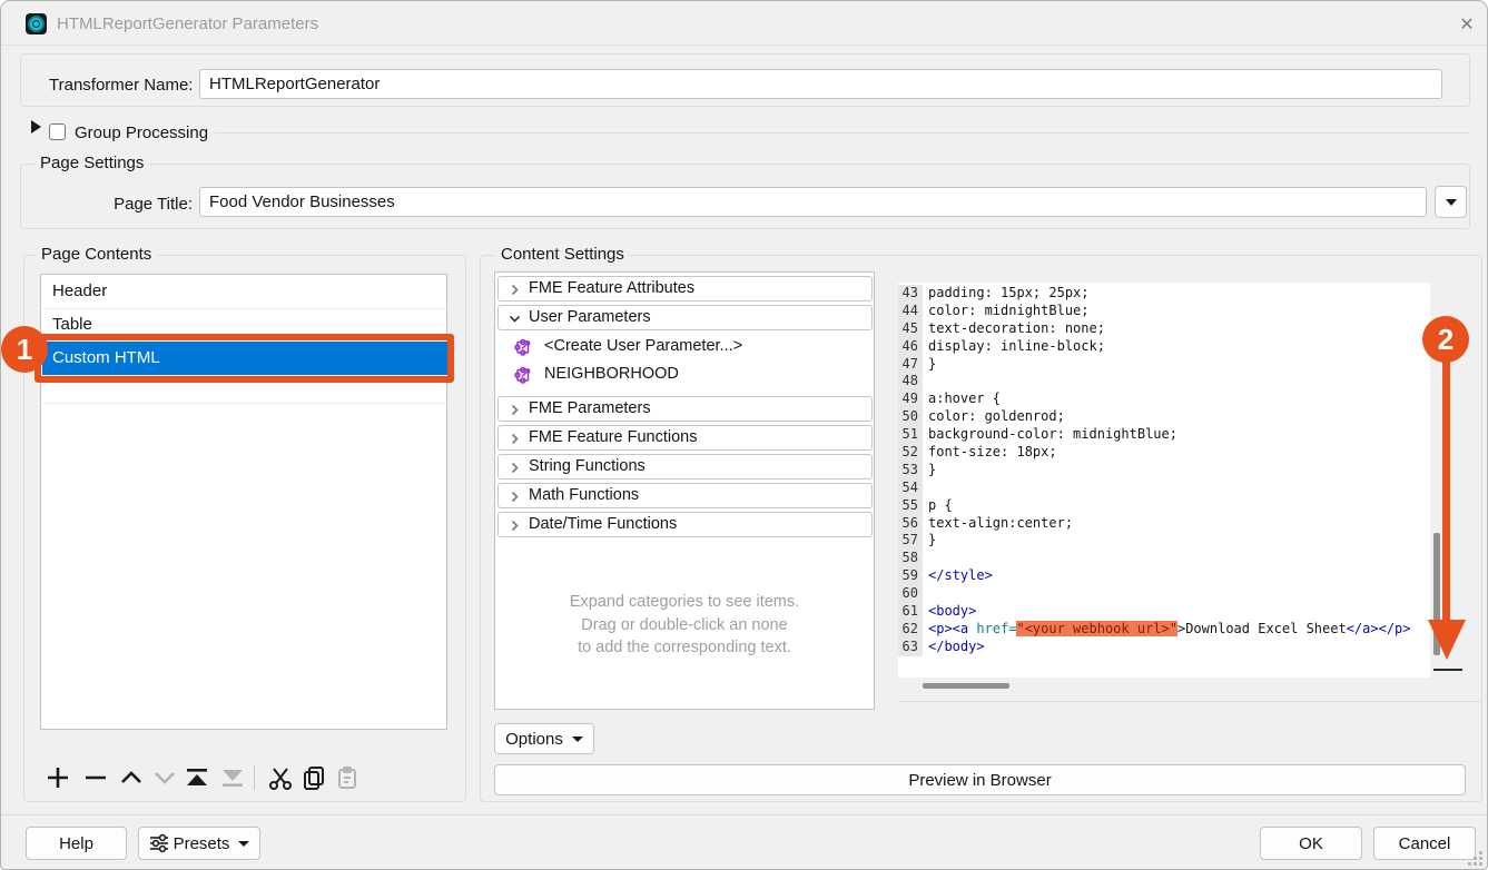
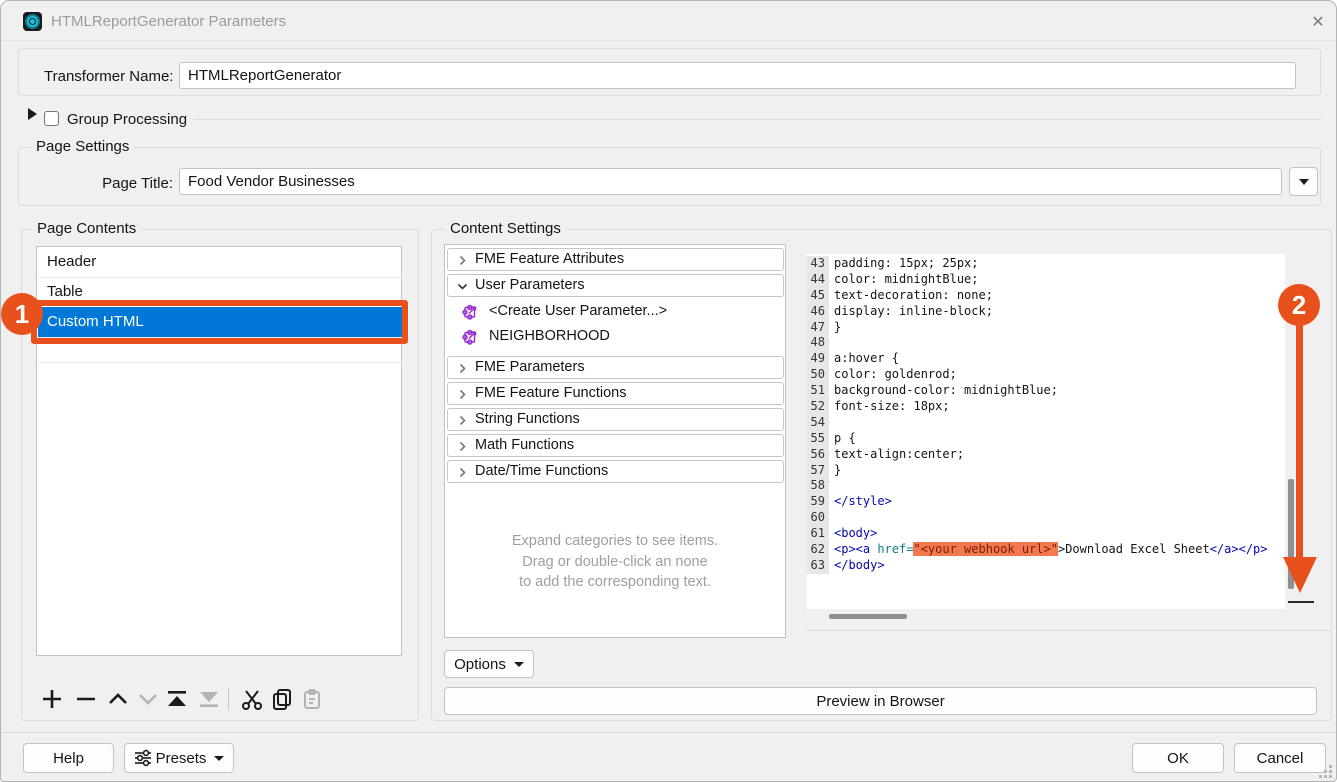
  HTMLReportGenerator Parameters
  ✕
  Transformer Name:
  HTMLReportGenerator
  Group Processing
  Page Settings
  Page Title:
  Food Vendor Businesses
  Page Contents
  Header
  Table
  Custom HTML
  1
  Content Settings
  Expand categories to see items.
  Drag or double-click an none
  to add the corresponding text.
  FME Feature Attributes
  User Parameters
  <Create User Parameter...>
  NEIGHBORHOOD
  FME Parameters
  FME Feature Functions
  String Functions
  Math Functions
  Date/Time Functions
  Options
  43 padding: 15px; 25px;
  44 color: midnightBlue;
  45 text-decoration: none;
  46 display: inline-block;
  47 }
  48
  49 a:hover {
  50 color: goldenrod;
  51 background-color: midnightBlue;
  52 font-size: 18px;
- 53 }
  54
  55 p {
  56 text-align:center;
  57 }
  58
  59 </style>
  60
  61 <body>
  62 <p><a href="<your webhook url>">Download Excel Sheet</a></p>
  63 </body>
  2
  Preview in Browser
  Help
  Presets
  OK
  Cancel
